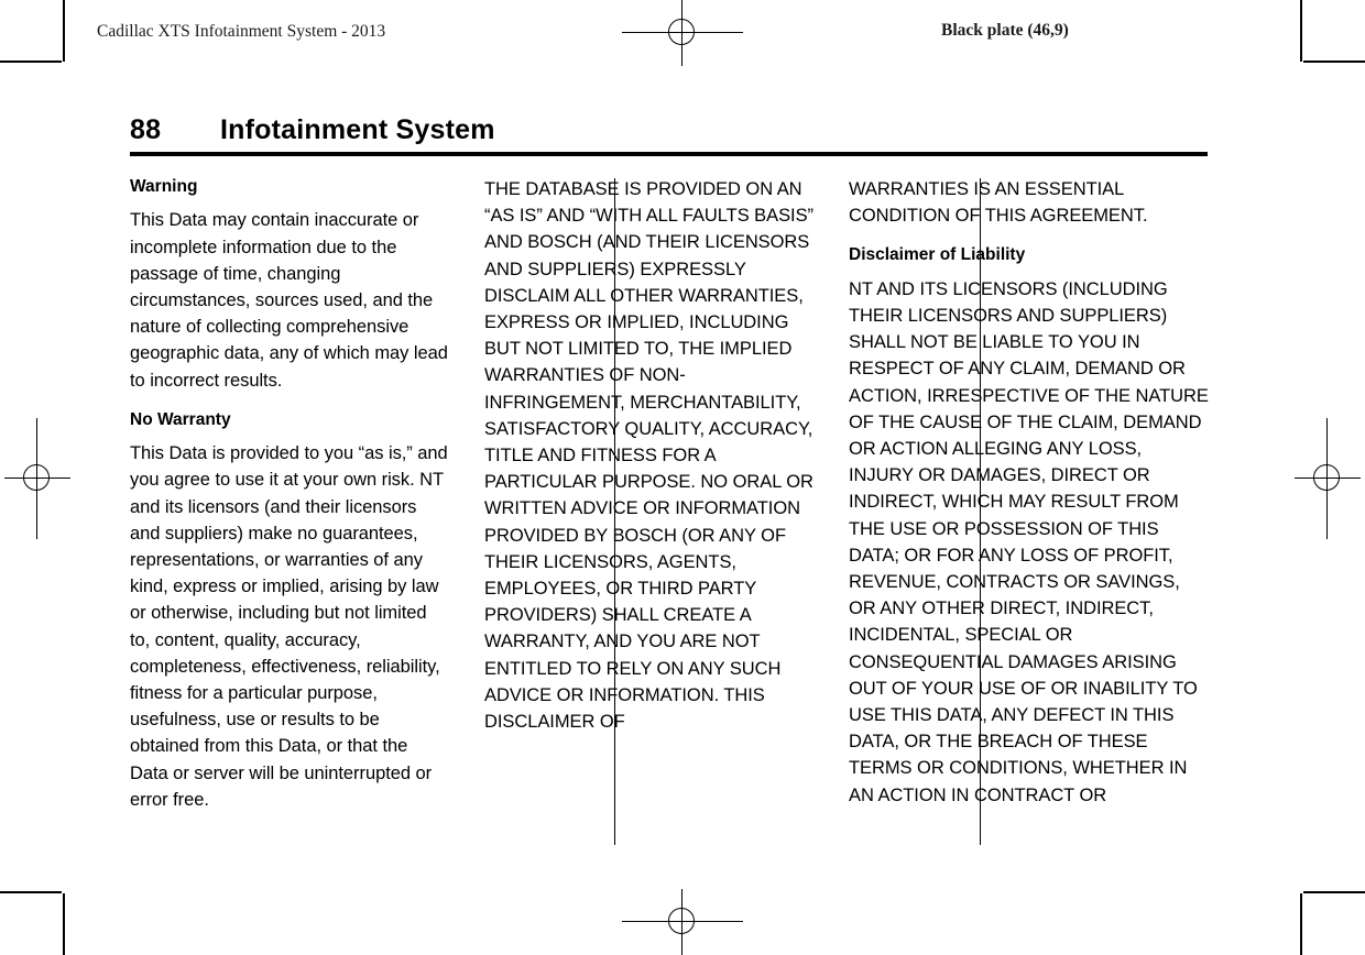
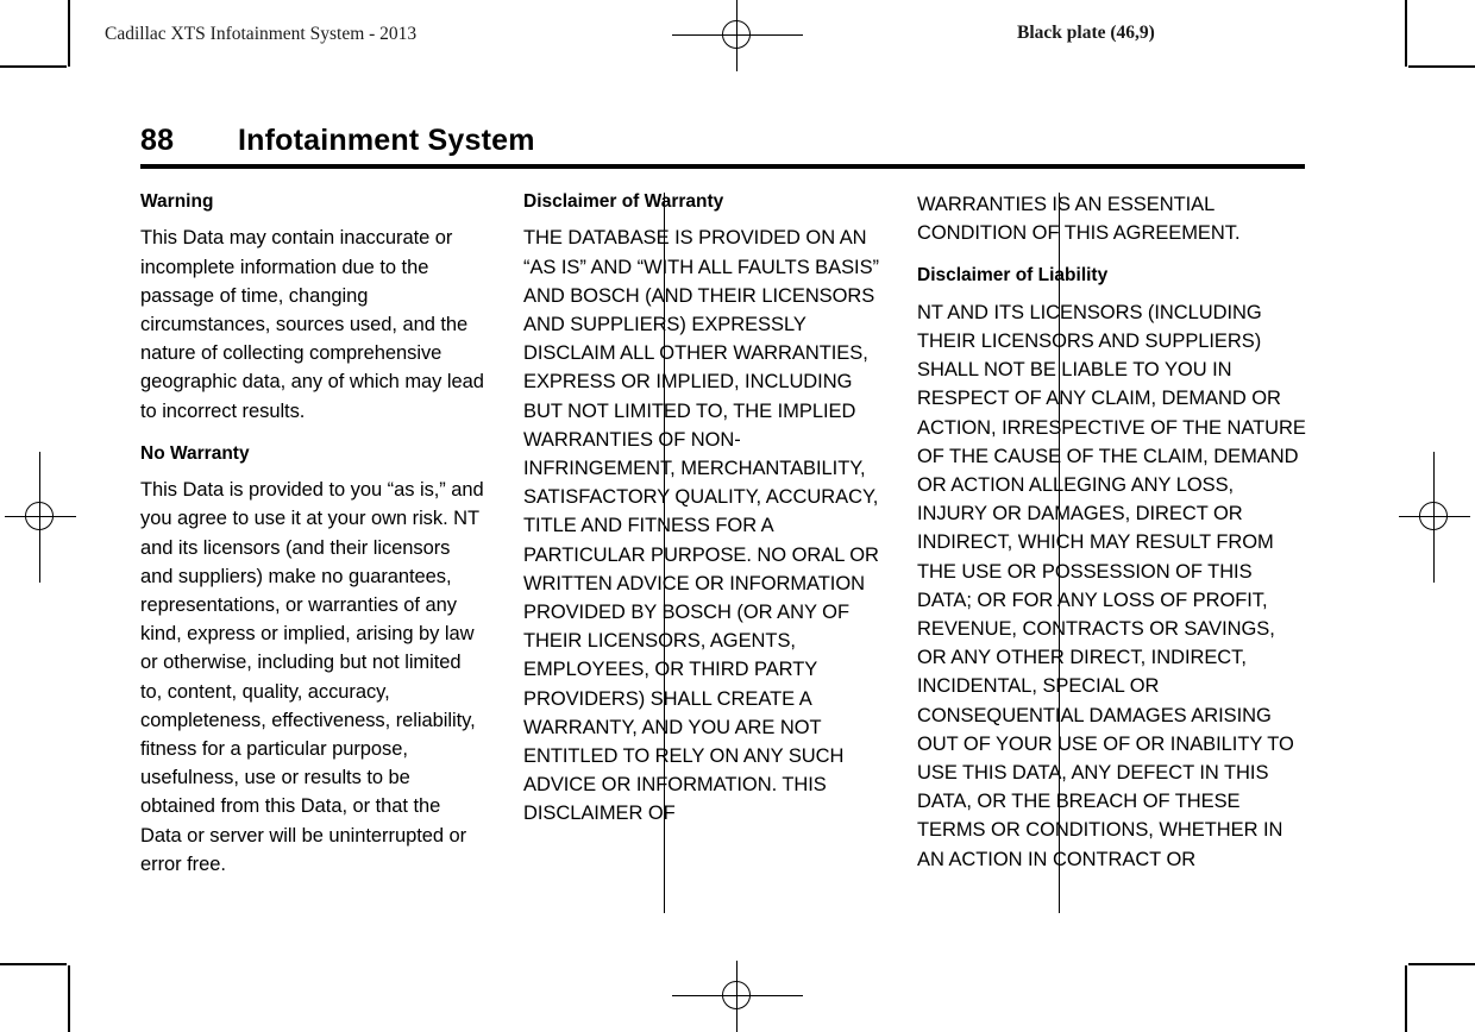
  Cadillac XTS Infotainment System - 2013
  Black plate (46,9)
  88
  Infotainment System
  Warning
  This Data may contain inaccurate or incomplete information due to the passage of time, changing circumstances, sources used, and the nature of collecting comprehensive geographic data, any of which may lead to incorrect results.
  No Warranty
  This Data is provided to you “as is,” and you agree to use it at your own risk. NT and its licensors (and their licensors and suppliers) make no guarantees, representations, or warranties of any kind, express or implied, arising by law or otherwise, including but not limited to, content, quality, accuracy, completeness, effectiveness, reliability, fitness for a particular purpose, usefulness, use or results to be obtained from this Data, or that the Data or server will be uninterrupted or error free.
+ Disclaimer of Warranty
  THE DATABAS IS PROVIDED ON AN “AS IS” AND “WTH ALL FAULTS BASIS” AND BOSCH (AND THEIR LICENSORS AND SUPPLIERS) EXPRESSLY DISCLAIM ALL OTHER WARRANTIES, EXPRESS OR IMPLIED, INCLUDING BUT NOT LIMITED TO, THE IMPLIED WARRANTIES OF NON-INFRINGEMENT, MERCHANTABILITY, SATISFACTOR QUALITY, ACCURACY, TITLE AND FITESS FOR A PARTICULAR PURPOSE. NO ORAL OR WRITTEN ADVICE OR INFORMATION PROVIDED BY BOSCH (OR ANY OF THEIR LICENSORS, AGENTS, EMPLOYEES, OR THIRD PARTY PROVIDERS) SHALL CREATE A WARRANTY, AND YOU ARE NOT ENTITLED TO RELY ON ANY SUCH ADVICE OR INFORMATION. THIS DISCLAIMER OF
  WARRANTIES IS AN ESSENTIAL CONDITION OF THIS AGREEMENT.
  Disclaimer of Libility
  NT AND ITS LICENSORS (INCLUDING THEIR LICENSRS AND SUPPLIERS) SHALL NOT BE LIABLE TO YOU IN RESPECT OF ANY CLAIM, DEMAND OR ACTION, IRRESPECTIVE OF THE NATURE OF THE CAUSE OF THE CLAIM, DEMAND OR ACTION ALEGING ANY LOSS, INJURY OR DAMAGES, DIRECT OR INDIRECT, WHICH MAY RESULT FROM THE USE OR POSSESSION OF THIS DATA; OR FOR ANY LOSS OF PROFIT, REVENUE, COTRACTS OR SAVINGS, OR ANY OTHER DIRECT, INDIRECT, INCIDENTAL, SPECIAL OR CONSEQUENTAL DAMAGES ARISING OUT OF YOUR USE OF OR INABILITY TO USE THIS DATA, ANY DEFECT IN THIS DATA, OR THE BREACH OF THESE TERMS OR CONDITIONS, WHETHER IN AN ACTION INONTRACT OR
